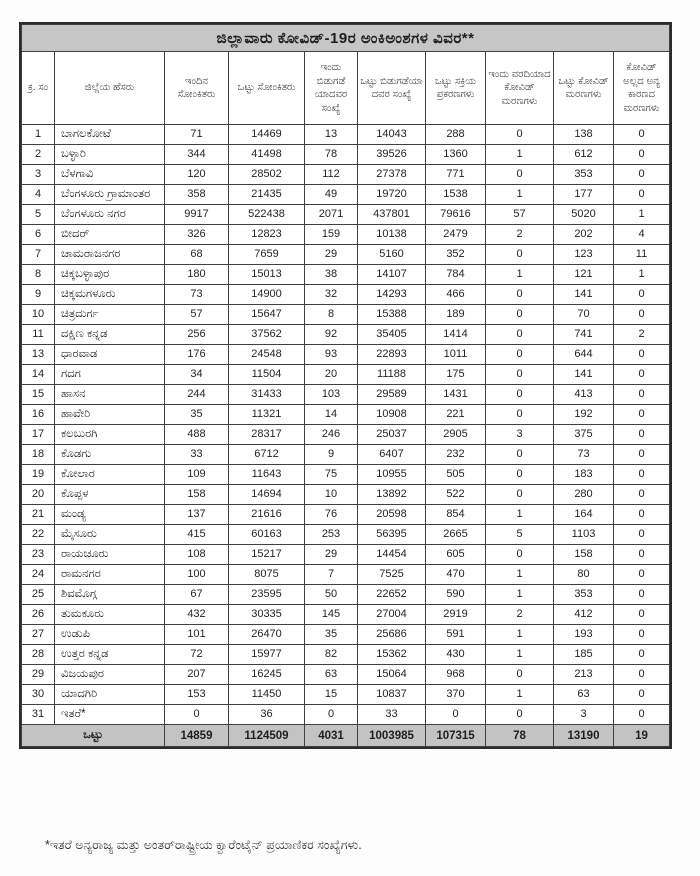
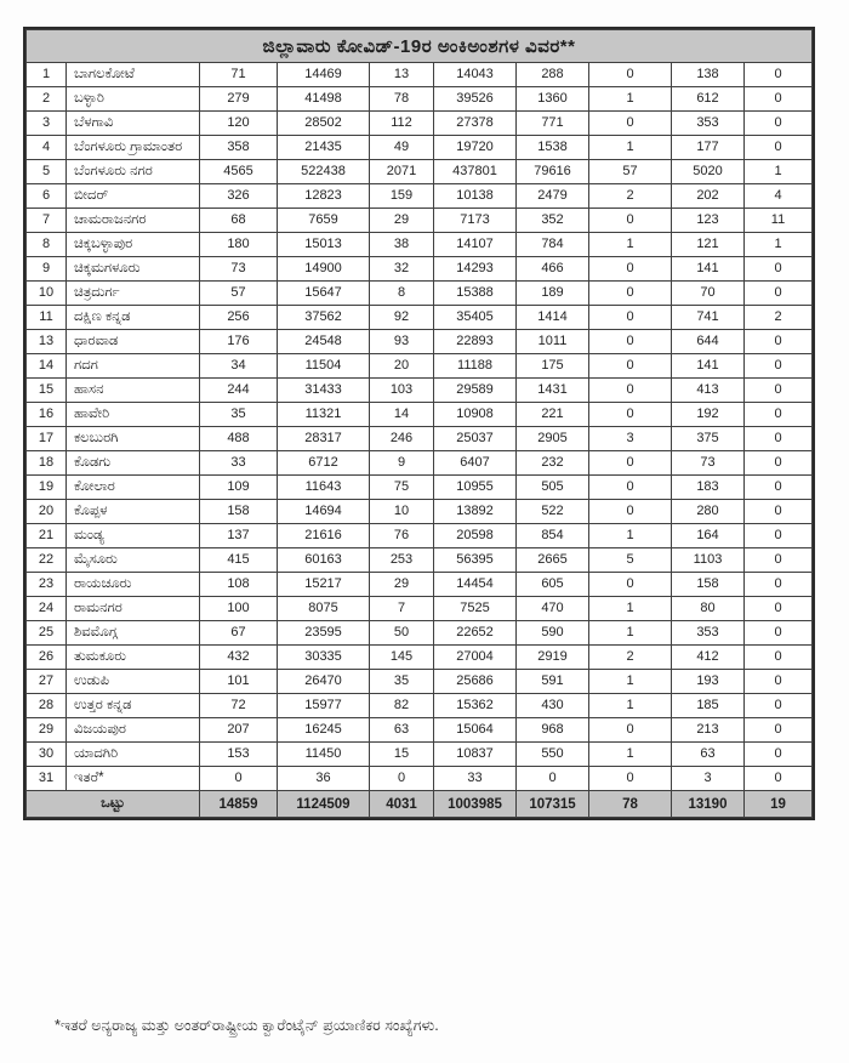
  ಜಿಲ್ಲಾವಾರು ಕೋವಿಡ್-19ರ ಅಂಕಿಅಂಶಗಳ ವಿವರ**
- ಕ್ರ. ಸಂ	ಜಿಲ್ಲೆಯ ಹೆಸರು	ಇಂದಿನ ಸೋಂಕಿತರು	ಒಟ್ಟು ಸೋಂಕಿತರು	ಇಂದು ಬಿಡುಗಡೆ ಯಾದವರ ಸಂಖ್ಯೆ	ಒಟ್ಟು ಬಿಡುಗಡೆಯಾ ದವರ ಸಂಖ್ಯೆ	ಒಟ್ಟು ಸಕ್ರಿಯ ಪ್ರಕರಣಗಳು	ಇಂದು ವರದಿಯಾದ ಕೋವಿಡ್ ಮರಣಗಳು	ಒಟ್ಟು ಕೋವಿಡ್ ಮರಣಗಳು	ಕೋವಿಡ್ ಅಲ್ಲದ ಅನ್ಯ ಕಾರಣದ ಮರಣಗಳು
  1	ಬಾಗಲಕೋಟೆ	71	14469	13	14043	288	0	138	0
- 2	ಬಳ್ಳಾರಿ	344	41498	78	39526	1360	1	612	0
+ 2	ಬಳ್ಳಾರಿ	279	41498	78	39526	1360	1	612	0
  3	ಬೆಳಗಾವಿ	120	28502	112	27378	771	0	353	0
  4	ಬೆಂಗಳೂರು ಗ್ರಾಮಾಂತರ	358	21435	49	19720	1538	1	177	0
- 5	ಬೆಂಗಳೂರು ನಗರ	9917	522438	2071	437801	79616	57	5020	1
+ 5	ಬೆಂಗಳೂರು ನಗರ	4565	522438	2071	437801	79616	57	5020	1
  6	ಬೀದರ್	326	12823	159	10138	2479	2	202	4
- 7	ಚಾಮರಾಜನಗರ	68	7659	29	5160	352	0	123	11
+ 7	ಚಾಮರಾಜನಗರ	68	7659	29	7173	352	0	123	11
  8	ಚಿಕ್ಕಬಳ್ಳಾಪುರ	180	15013	38	14107	784	1	121	1
  9	ಚಿಕ್ಕಮಗಳೂರು	73	14900	32	14293	466	0	141	0
  10	ಚಿತ್ರದುರ್ಗ	57	15647	8	15388	189	0	70	0
  11	ದಕ್ಷಿಣ ಕನ್ನಡ	256	37562	92	35405	1414	0	741	2
  13	ಧಾರವಾಡ	176	24548	93	22893	1011	0	644	0
  14	ಗದಗ	34	11504	20	11188	175	0	141	0
  15	ಹಾಸನ	244	31433	103	29589	1431	0	413	0
  16	ಹಾವೇರಿ	35	11321	14	10908	221	0	192	0
  17	ಕಲಬುರಗಿ	488	28317	246	25037	2905	3	375	0
  18	ಕೊಡಗು	33	6712	9	6407	232	0	73	0
  19	ಕೋಲಾರ	109	11643	75	10955	505	0	183	0
  20	ಕೊಪ್ಪಳ	158	14694	10	13892	522	0	280	0
  21	ಮಂಡ್ಯ	137	21616	76	20598	854	1	164	0
  22	ಮೈಸೂರು	415	60163	253	56395	2665	5	1103	0
  23	ರಾಯಚೂರು	108	15217	29	14454	605	0	158	0
  24	ರಾಮನಗರ	100	8075	7	7525	470	1	80	0
  25	ಶಿವಮೊಗ್ಗ	67	23595	50	22652	590	1	353	0
  26	ತುಮಕೂರು	432	30335	145	27004	2919	2	412	0
  27	ಉಡುಪಿ	101	26470	35	25686	591	1	193	0
  28	ಉತ್ತರ ಕನ್ನಡ	72	15977	82	15362	430	1	185	0
  29	ವಿಜಯಪುರ	207	16245	63	15064	968	0	213	0
- 30	ಯಾದಗಿರಿ	153	11450	15	10837	370	1	63	0
+ 30	ಯಾದಗಿರಿ	153	11450	15	10837	550	1	63	0
  31	ಇತರೆ*	0	36	0	33	0	0	3	0
  ಒಟ್ಟು	14859	1124509	4031	1003985	107315	78	13190	19
  *ಇತರೆ ಅನ್ಯರಾಜ್ಯ ಮತ್ತು ಅಂತರ್‌ರಾಷ್ಟ್ರೀಯ ಕ್ವಾರೆಂಟೈನ್ ಪ್ರಯಾಣಿಕರ ಸಂಖ್ಯೆಗಳು.
